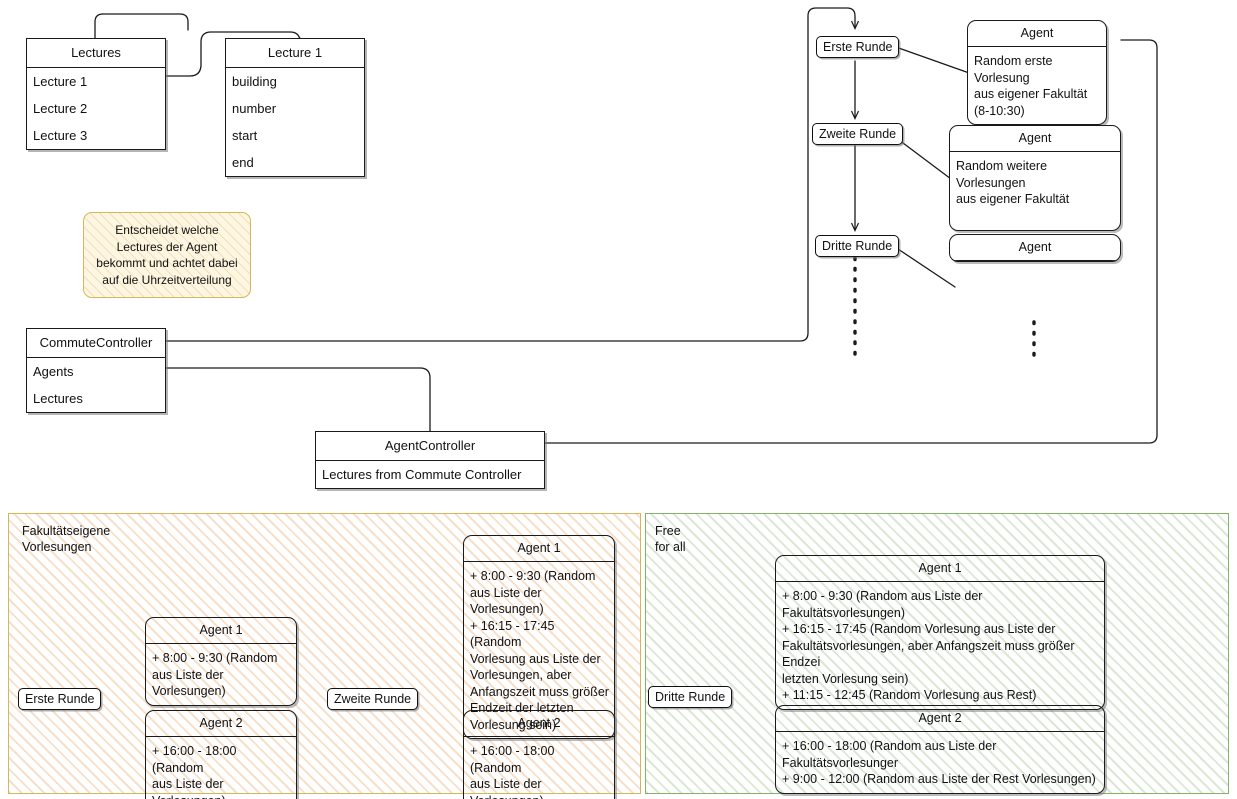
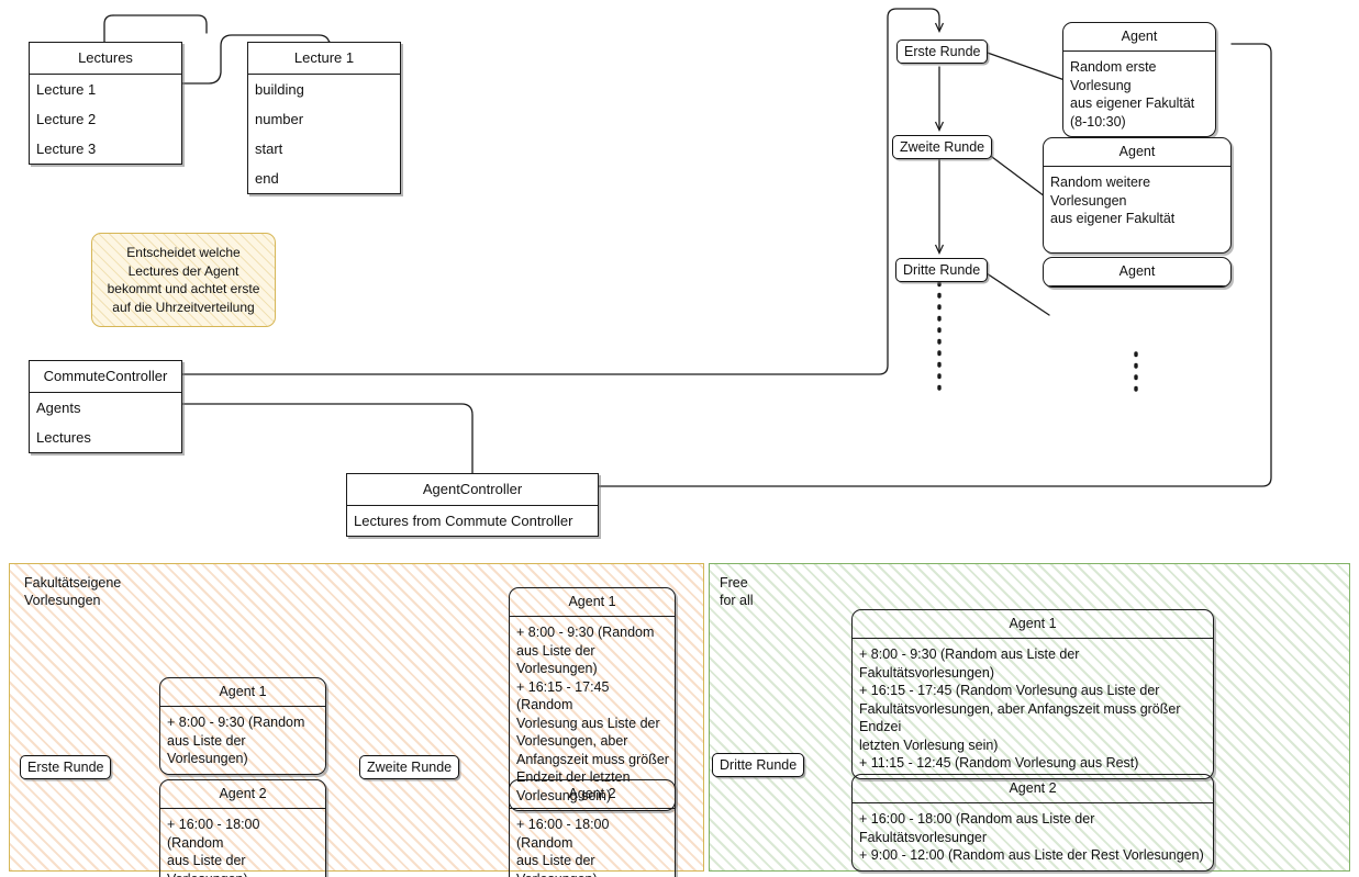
  Lectures
  Lecture 1
  Lecture 2
  Lecture 3
  Lecture 1
  building
  number
  start
  end
- Entscheidet welche Lectures der Agent bekommt und achtet dabei auf die Uhrzeitverteilung
+ Entscheidet welche Lectures der Agent bekommt und achtet erste auf die Uhrzeitverteilung
  CommuteController
  Agents
  Lectures
  AgentController
  Lectures from Commute Controller
  Erste Runde
  Zweite Runde
  Dritte Runde
  Agent
  Random erste Vorlesung
  aus eigener Fakultät
  (8-10:30)
  Agent
  Random weitere Vorlesungen
  aus eigener Fakultät
  Agent
  Fakultätseigene
  Vorlesungen
  Free
  for all
  Erste Runde
  Agent 1
  + 8:00 - 9:30 (Random
  aus Liste der Vorlesungen)
  Agent 2
  + 16:00 - 18:00 (Random
  Zweite Runde
  Agent 1
  + 8:00 - 9:30 (Random
  aus Liste der Vorlesungen)
  + 16:15 - 17:45 (Random
  Vorlesung aus Liste der
  Vorlesungen, aber
  Anfangszeit muss größer
  Endzeit der letzten
  Vorlesung sein)
  Agent 2
  + 16:00 - 18:00 (Random
  Dritte Runde
  Agent 1
  + 8:00 - 9:30 (Random aus Liste der Fakultätsvorlesungen)
  + 16:15 - 17:45 (Random Vorlesung aus Liste der
  Fakultätsvorlesungen, aber Anfangszeit muss größer Endzei
  letzten Vorlesung sein)
  + 11:15 - 12:45 (Random Vorlesung aus Rest)
  Agent 2
  + 16:00 - 18:00 (Random aus Liste der Fakultätsvorlesunger
  + 9:00 - 12:00 (Random aus Liste der Rest Vorlesungen)
